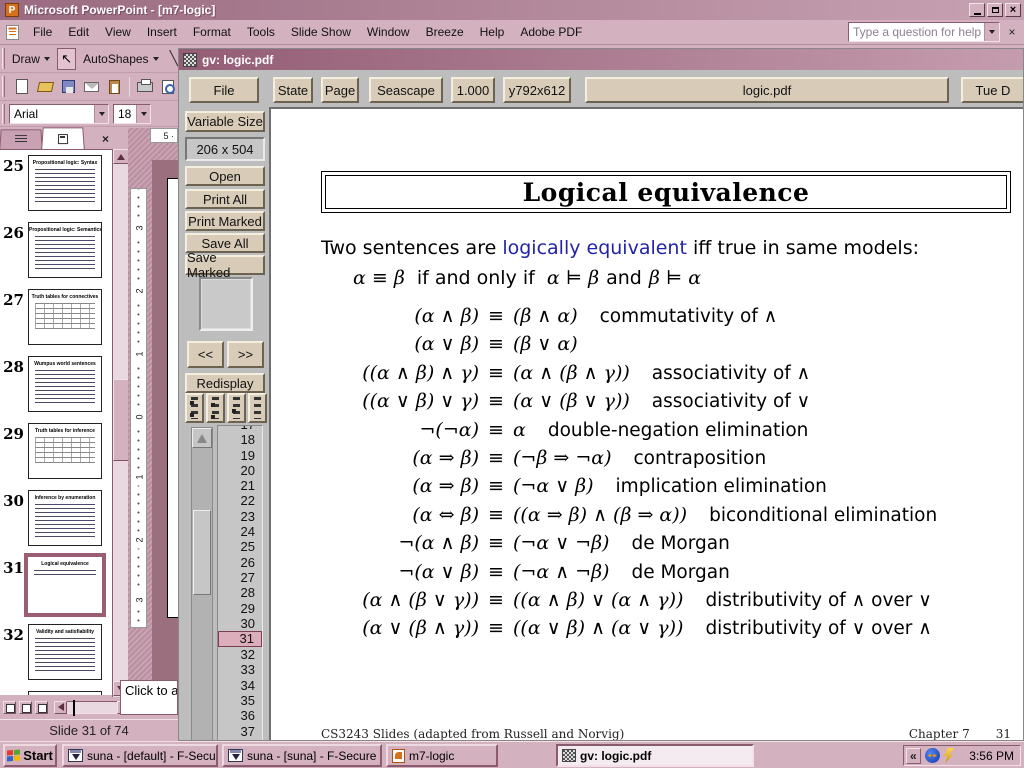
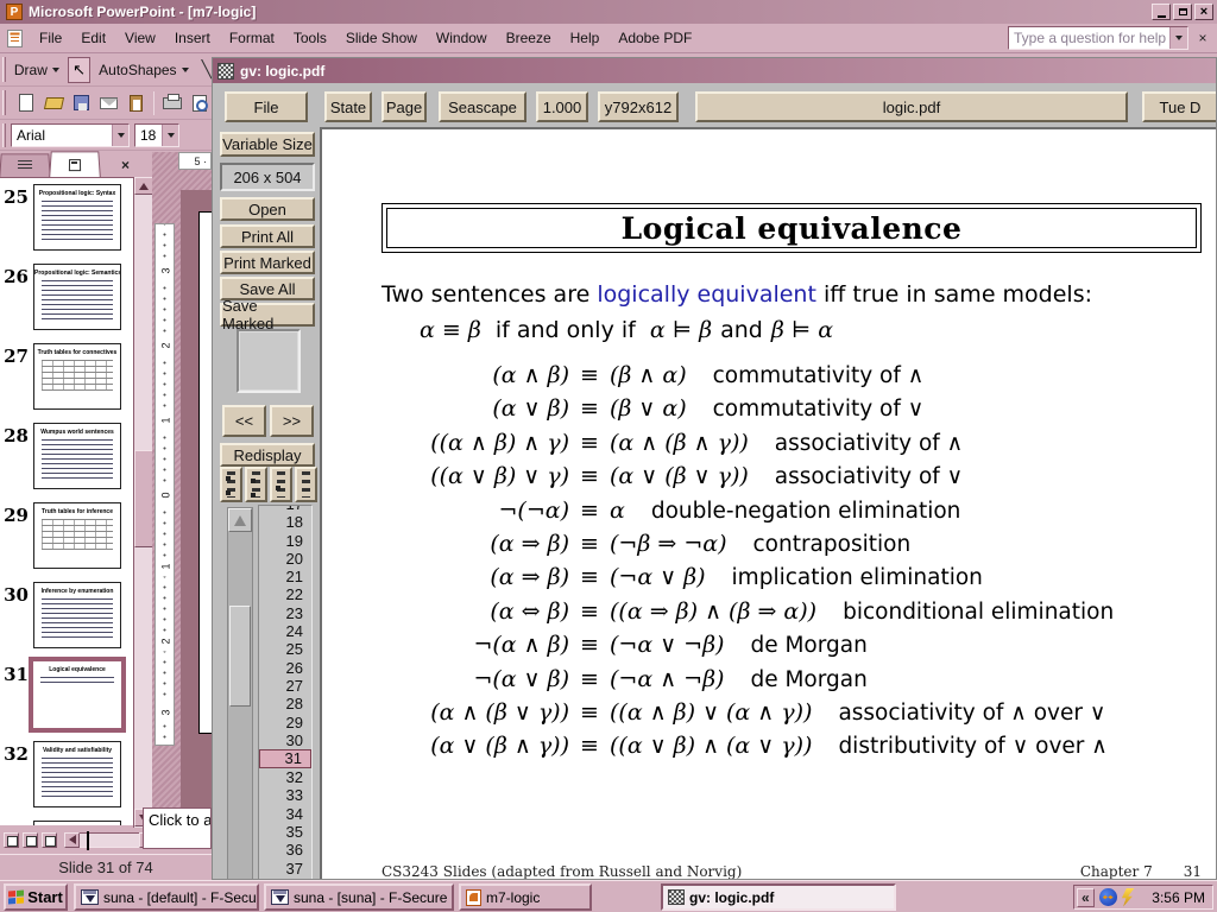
  P
  Microsoft PowerPoint - [m7-logic]
  ×
  File
  Edit
  View
  Insert
  Format
  Tools
  Slide Show
  Window
  Breeze
  Help
  Adobe PDF
  Type a question for help
  ×
  Draw
  ↖
  AutoShapes
  ╲
  Arial
  18
  ×
  25
  26
  27
  28
  29
  30
  31
  32
  5
  ·
  Click to a
  Slide 31 of 74
  gv: logic.pdf
  File
  State
  Page
  Seascape
  1.000
  y792x612
  logic.pdf
  Tue D
  Variable Size
  206 x 504
  Open
  Print All
  Print Marked
  Save All
  Save Marked
  <<
  >>
  Redisplay
  17
  18
  19
  20
  21
  22
  23
  24
  25
  26
  27
  28
  29
  30
  31
  32
  33
  34
  35
  36
  37
  Logical equivalence
  Two sentences are logically equivalent iff true in same models:
  α ≡ β if and only if α ⊨ β and β ⊨ α
  (α ∧ β)
  ≡
  (β ∧ α)
  commutativity of ∧
  (α ∨ β)
  ≡
  (β ∨ α)
+ commutativity of ∨
  ((α ∧ β) ∧ γ)
  ≡
  (α ∧ (β ∧ γ))
  associativity of ∧
  ((α ∨ β) ∨ γ)
  ≡
  (α ∨ (β ∨ γ))
  associativity of ∨
  ¬(¬α)
  ≡
  α
  double-negation elimination
  (α ⇒ β)
  ≡
  (¬β ⇒ ¬α)
  contraposition
  (α ⇒ β)
  ≡
  (¬α ∨ β)
  implication elimination
  (α ⇔ β)
  ≡
  ((α ⇒ β) ∧ (β ⇒ α))
  biconditional elimination
  ¬(α ∧ β)
  ≡
  (¬α ∨ ¬β)
  de Morgan
  ¬(α ∨ β)
  ≡
  (¬α ∧ ¬β)
  de Morgan
  (α ∧ (β ∨ γ))
  ≡
  ((α ∧ β) ∨ (α ∧ γ))
- distributivity of ∧ over ∨
+ associativity of ∧ over ∨
  (α ∨ (β ∧ γ))
  ≡
  ((α ∨ β) ∧ (α ∨ γ))
  distributivity of ∨ over ∧
  CS3243 Slides (adapted from Russell and Norvig)
  Chapter 7
  31
  Start
  suna - [default] - F-Secu
  suna - [suna] - F-Secure
  m7-logic
  gv: logic.pdf
  «
  3:56 PM
